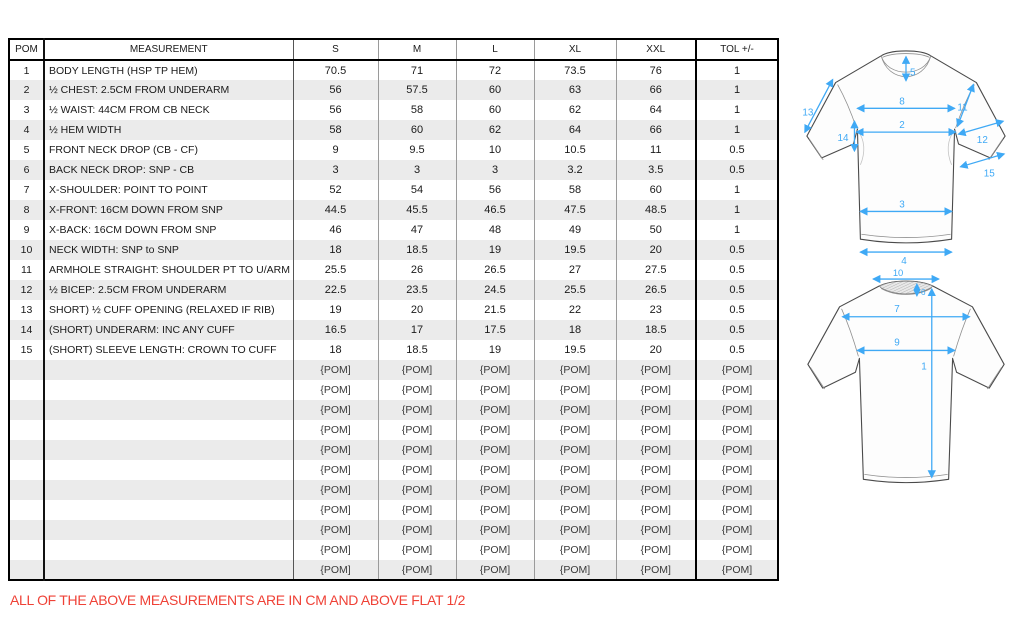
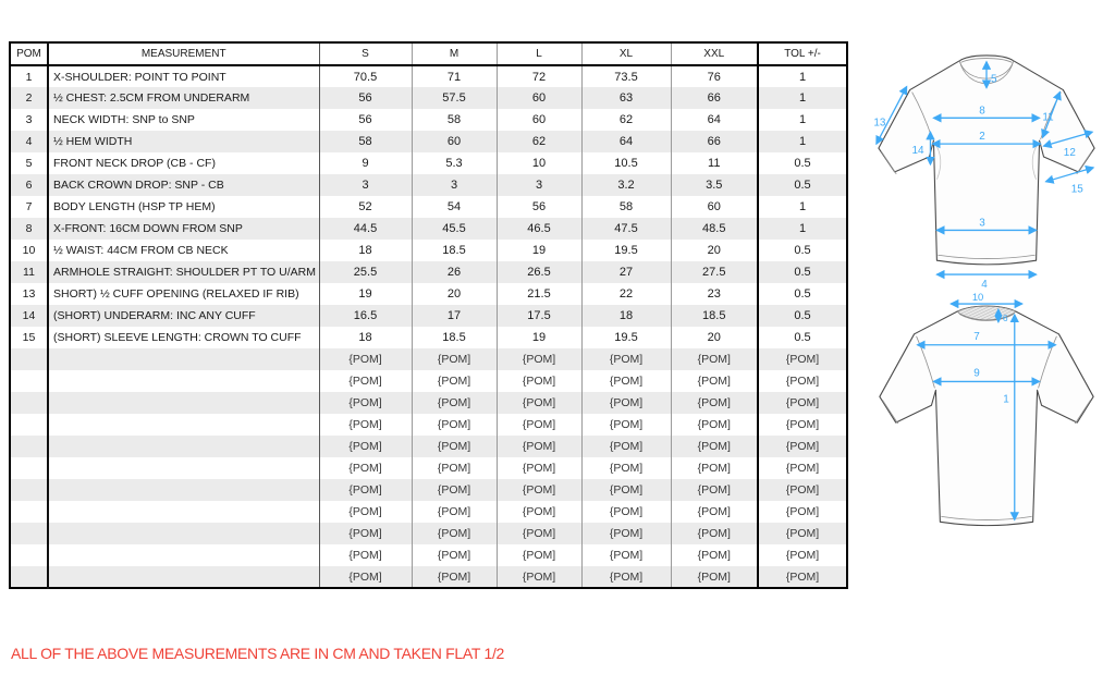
  POM	MEASUREMENT	S	M	L	XL	XXL	TOL +/-
- 1	BODY LENGTH (HSP TP HEM)	70.5	71	72	73.5	76	1
+ 1	X-SHOULDER: POINT TO POINT	70.5	71	72	73.5	76	1
  2	½ CHEST: 2.5CM FROM UNDERARM	56	57.5	60	63	66	1
- 3	½ WAIST: 44CM FROM CB NECK	56	58	60	62	64	1
+ 3	NECK WIDTH: SNP to SNP	56	58	60	62	64	1
  4	½ HEM WIDTH	58	60	62	64	66	1
- 5	FRONT NECK DROP (CB - CF)	9	9.5	10	10.5	11	0.5
+ 5	FRONT NECK DROP (CB - CF)	9	5.3	10	10.5	11	0.5
- 6	BACK NECK DROP: SNP - CB	3	3	3	3.2	3.5	0.5
+ 6	BACK CROWN DROP: SNP - CB	3	3	3	3.2	3.5	0.5
- 7	X-SHOULDER: POINT TO POINT	52	54	56	58	60	1
+ 7	BODY LENGTH (HSP TP HEM)	52	54	56	58	60	1
  8	X-FRONT: 16CM DOWN FROM SNP	44.5	45.5	46.5	47.5	48.5	1
- 9	X-BACK: 16CM DOWN FROM SNP	46	47	48	49	50	1
- 10	NECK WIDTH: SNP to SNP	18	18.5	19	19.5	20	0.5
+ 10	½ WAIST: 44CM FROM CB NECK	18	18.5	19	19.5	20	0.5
  11	ARMHOLE STRAIGHT: SHOULDER PT TO U/ARM	25.5	26	26.5	27	27.5	0.5
- 12	½ BICEP: 2.5CM FROM UNDERARM	22.5	23.5	24.5	25.5	26.5	0.5
  13	SHORT) ½ CUFF OPENING (RELAXED IF RIB)	19	20	21.5	22	23	0.5
  14	(SHORT) UNDERARM: INC ANY CUFF	16.5	17	17.5	18	18.5	0.5
  15	(SHORT) SLEEVE LENGTH: CROWN TO CUFF	18	18.5	19	19.5	20	0.5
  		{POM]	{POM]	{POM]	{POM]	{POM]	{POM]
  		{POM]	{POM]	{POM]	{POM]	{POM]	{POM]
  		{POM]	{POM]	{POM]	{POM]	{POM]	{POM]
  		{POM]	{POM]	{POM]	{POM]	{POM]	{POM]
  		{POM]	{POM]	{POM]	{POM]	{POM]	{POM]
  		{POM]	{POM]	{POM]	{POM]	{POM]	{POM]
  		{POM]	{POM]	{POM]	{POM]	{POM]	{POM]
  		{POM]	{POM]	{POM]	{POM]	{POM]	{POM]
  		{POM]	{POM]	{POM]	{POM]	{POM]	{POM]
  		{POM]	{POM]	{POM]	{POM]	{POM]	{POM]
  		{POM]	{POM]	{POM]	{POM]	{POM]	{POM]
- ALL OF THE ABOVE MEASUREMENTS ARE IN CM AND ABOVE FLAT 1/2
+ ALL OF THE ABOVE MEASUREMENTS ARE IN CM AND TAKEN FLAT 1/2
  5
  8
  2
  3
  4
  13
  14
  11
  12
  15
  10
  6
  7
  9
  1
